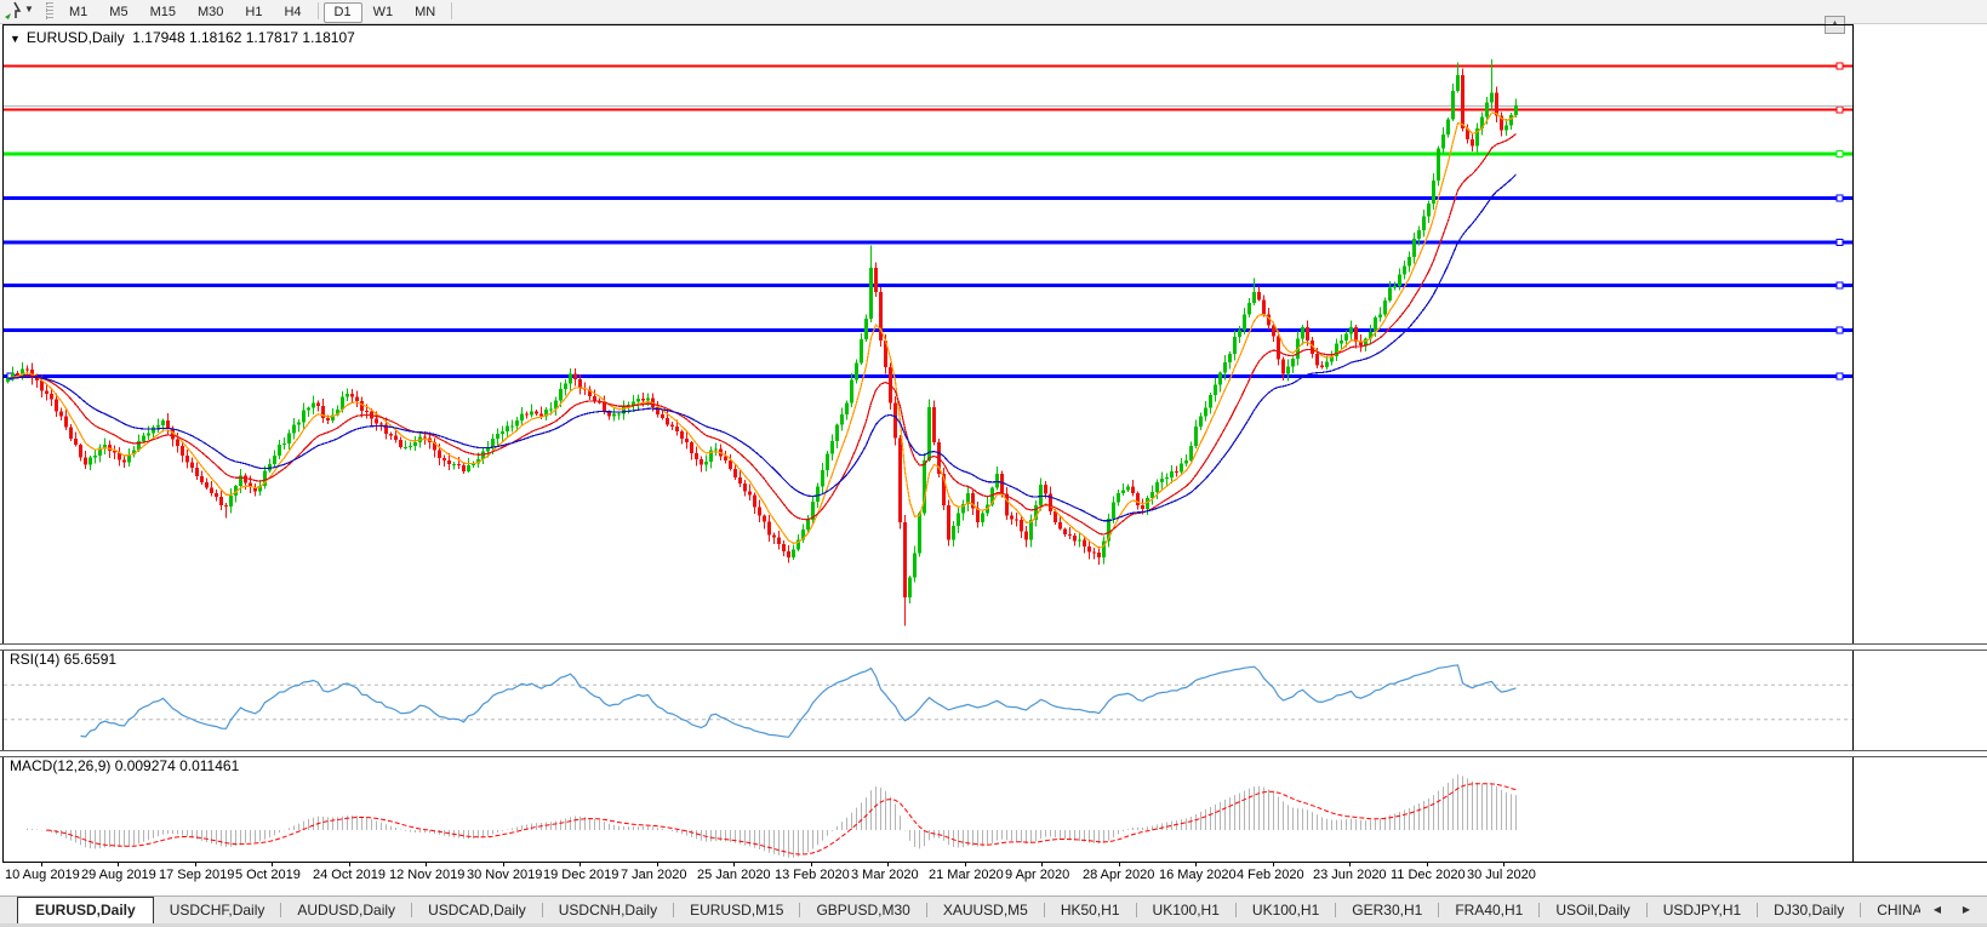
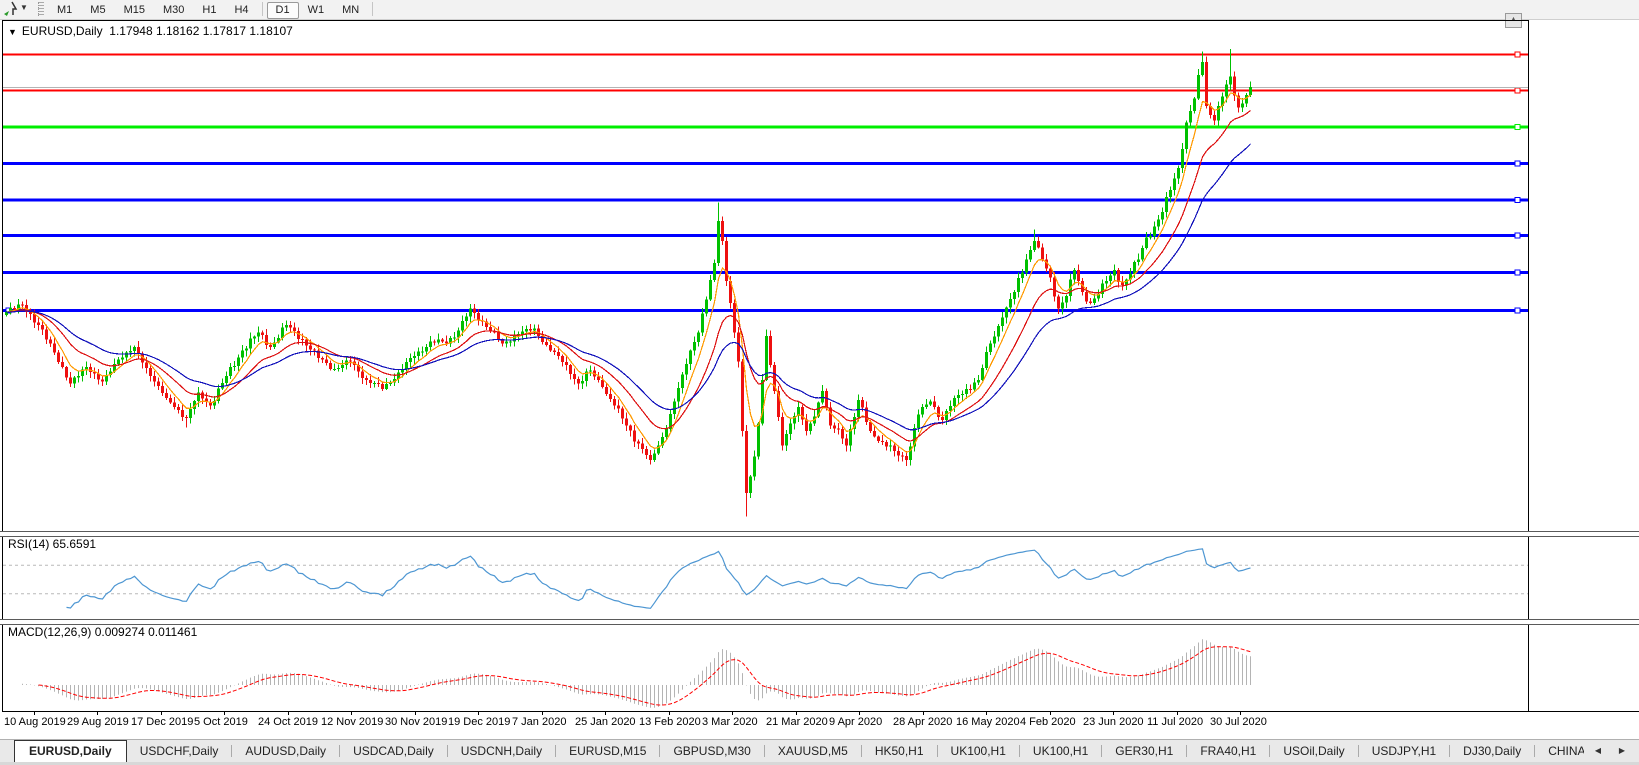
  ▼
  M1 M5 M15 M30 H1 H4 D1 W1 MN
  ▼ EURUSD,Daily 1.17948 1.18162 1.17817 1.18107
  RSI(14) 65.6591
  MACD(12,26,9) 0.009274 0.011461
  10 Aug 2019
  29 Aug 2019
- 17 Sep 2019
+ 17 Dec 2019
  5 Oct 2019
  24 Oct 2019
  12 Nov 2019
  30 Nov 2019
  19 Dec 2019
  7 Jan 2020
  25 Jan 2020
  13 Feb 2020
  3 Mar 2020
  21 Mar 2020
  9 Apr 2020
  28 Apr 2020
  16 May 2020
  4 Feb 2020
  23 Jun 2020
- 11 Dec 2020
+ 11 Jul 2020
  30 Jul 2020
  EURUSD,Daily USDCHF,Daily AUDUSD,Daily USDCAD,Daily USDCNH,Daily EURUSD,M15 GBPUSD,M30 XAUUSD,M5 HK50,H1 UK100,H1 UK100,H1 GER30,H1 FRA40,H1 USOil,Daily USDJPY,H1 DJ30,Daily CHINA
  ◀
  ▶
